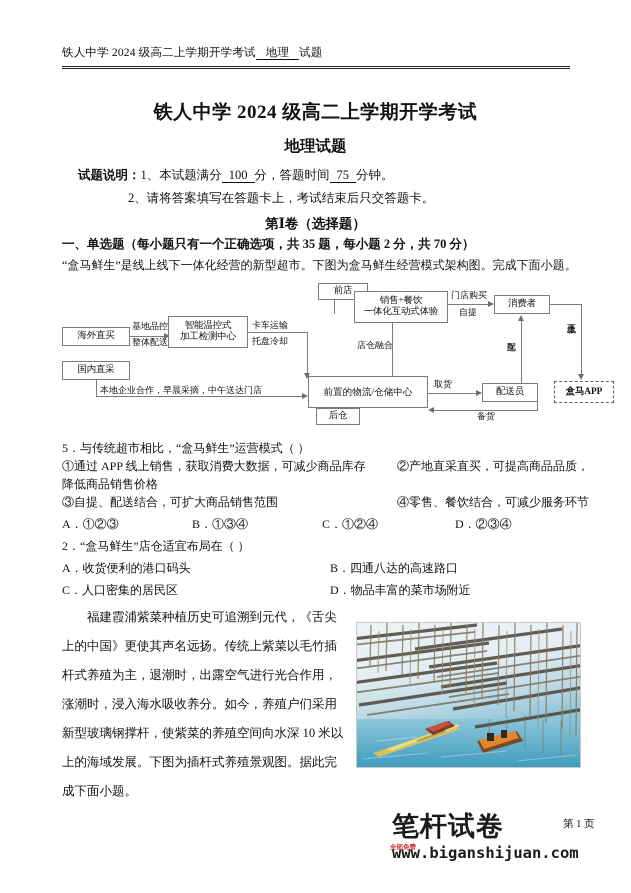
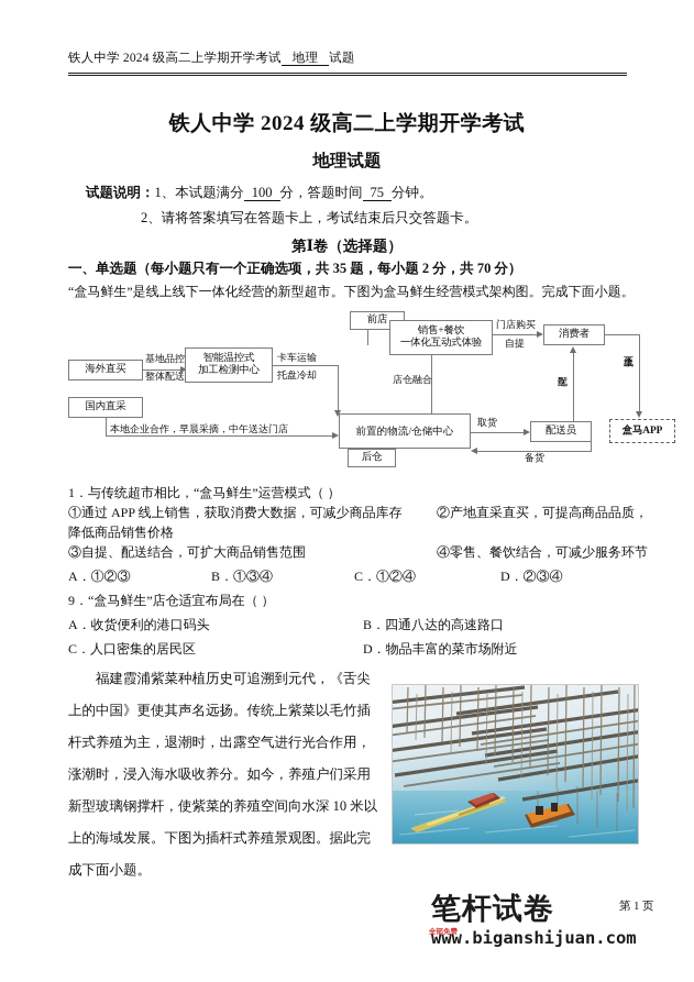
  铁人中学 2024 级高二上学期开学考试 地理 试题
  铁人中学 2024 级高二上学期开学考试
  地理试题
  试题说明：1、本试题满分 100 分，答题时间 75 分钟。
  2、请将答案填写在答题卡上，考试结束后只交答题卡。
  第Ⅰ卷（选择题）
  一、单选题（每小题只有一个正确选项，共 35 题，每小题 2 分，共 70 分）
  “盒马鲜生”是线上线下一体化经营的新型超市。下图为盒马鲜生经营模式架构图。完成下面小题。
  海外直买
  国内直采
  基地品控
  整体配送
  智能温控式
  加工检测中心
  卡车运输
  托盘冷却
  前店
  销售+餐饮
  一体化互动式体验
  店仓融合
  门店购买
  自提
  消费者
  本地企业合作，早晨采摘，中午送达门店
  前置的物流/仓储中心
  后仓
  取货
  配送员
  备货
  盒马APP
- 5．与传统超市相比，“盒马鲜生”运营模式（ ）
+ 1．与传统超市相比，“盒马鲜生”运营模式（ ）
  ①通过 APP 线上销售，获取消费大数据，可减少商品库存
  ②产地直采直买，可提高商品品质，
  降低商品销售价格
  ③自提、配送结合，可扩大商品销售范围
  ④零售、餐饮结合，可减少服务环节
  A．①②③
  B．①③④
  C．①②④
  D．②③④
- 2．“盒马鲜生”店仓适宜布局在（ ）
+ 9．“盒马鲜生”店仓适宜布局在（ ）
  A．收货便利的港口码头
  B．四通八达的高速路口
  C．人口密集的居民区
  D．物品丰富的菜市场附近
  福建霞浦紫菜种植历史可追溯到元代，《舌尖
  上的中国》更使其声名远扬。传统上紫菜以毛竹插
  杆式养殖为主，退潮时，出露空气进行光合作用，
  涨潮时，浸入海水吸收养分。如今，养殖户们采用
  新型玻璃钢撑杆，使紫菜的养殖空间向水深 10 米以
  上的海域发展。下图为插杆式养殖景观图。据此完
  成下面小题。
  全部免费
  笔杆试卷
  www.biganshijuan.com
  第 1 页
